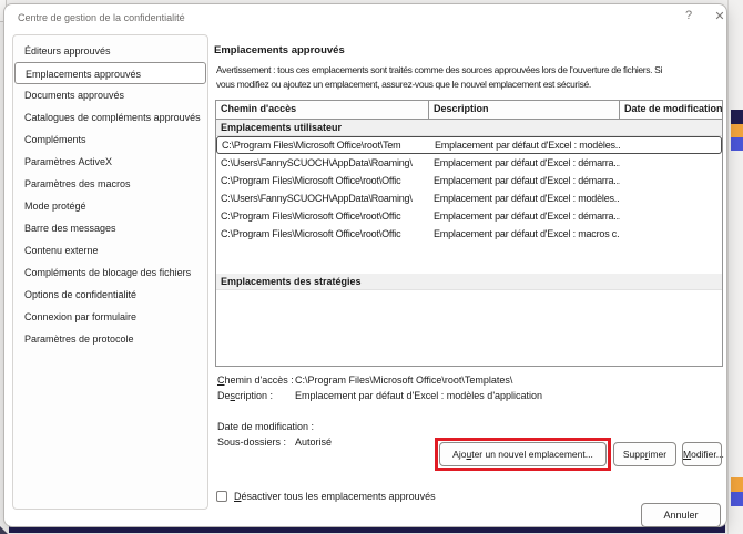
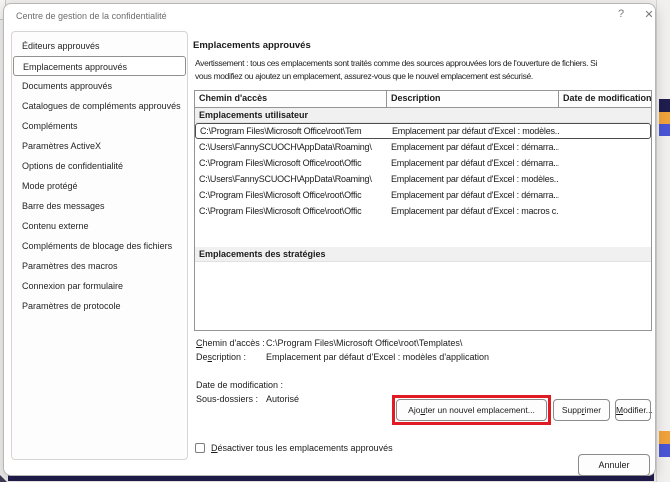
  Centre de gestion de la confidentialité
  ?
  ✕
  Éditeurs approuvés
  Emplacements approuvés
  Documents approuvés
  Catalogues de compléments approuvés
  Compléments
  Paramètres ActiveX
- Paramètres des macros
+ Options de confidentialité
  Mode protégé
  Barre des messages
  Contenu externe
  Compléments de blocage des fichiers
- Options de confidentialité
+ Paramètres des macros
  Connexion par formulaire
  Paramètres de protocole
  Emplacements approuvés
  Avertissement : tous ces emplacements sont traités comme des sources approuvées lors de l'ouverture de fichiers. Si
  vous modifiez ou ajoutez un emplacement, assurez-vous que le nouvel emplacement est sécurisé.
  Chemin d'accès
  Description
  Date de modification
  Emplacements utilisateur
  C:\Program Files\Microsoft Office\root\Tem
  Emplacement par défaut d'Excel : modèles..
  C:\Users\FannySCUOCH\AppData\Roaming\
  Emplacement par défaut d'Excel : démarra..
  C:\Program Files\Microsoft Office\root\Offic
  Emplacement par défaut d'Excel : démarra..
  C:\Users\FannySCUOCH\AppData\Roaming\
  Emplacement par défaut d'Excel : modèles..
  C:\Program Files\Microsoft Office\root\Offic
  Emplacement par défaut d'Excel : démarra..
  C:\Program Files\Microsoft Office\root\Offic
  Emplacement par défaut d'Excel : macros c.
  Emplacements des stratégies
  Chemin d'accès :
  C:\Program Files\Microsoft Office\root\Templates\
  Description :
  Emplacement par défaut d'Excel : modèles d'application
  Date de modification :
  Sous-dossiers :
  Autorisé
  Ajouter un nouvel emplacement...
  Supprimer
  Modifier...
  Désactiver tous les emplacements approuvés
  Annuler
